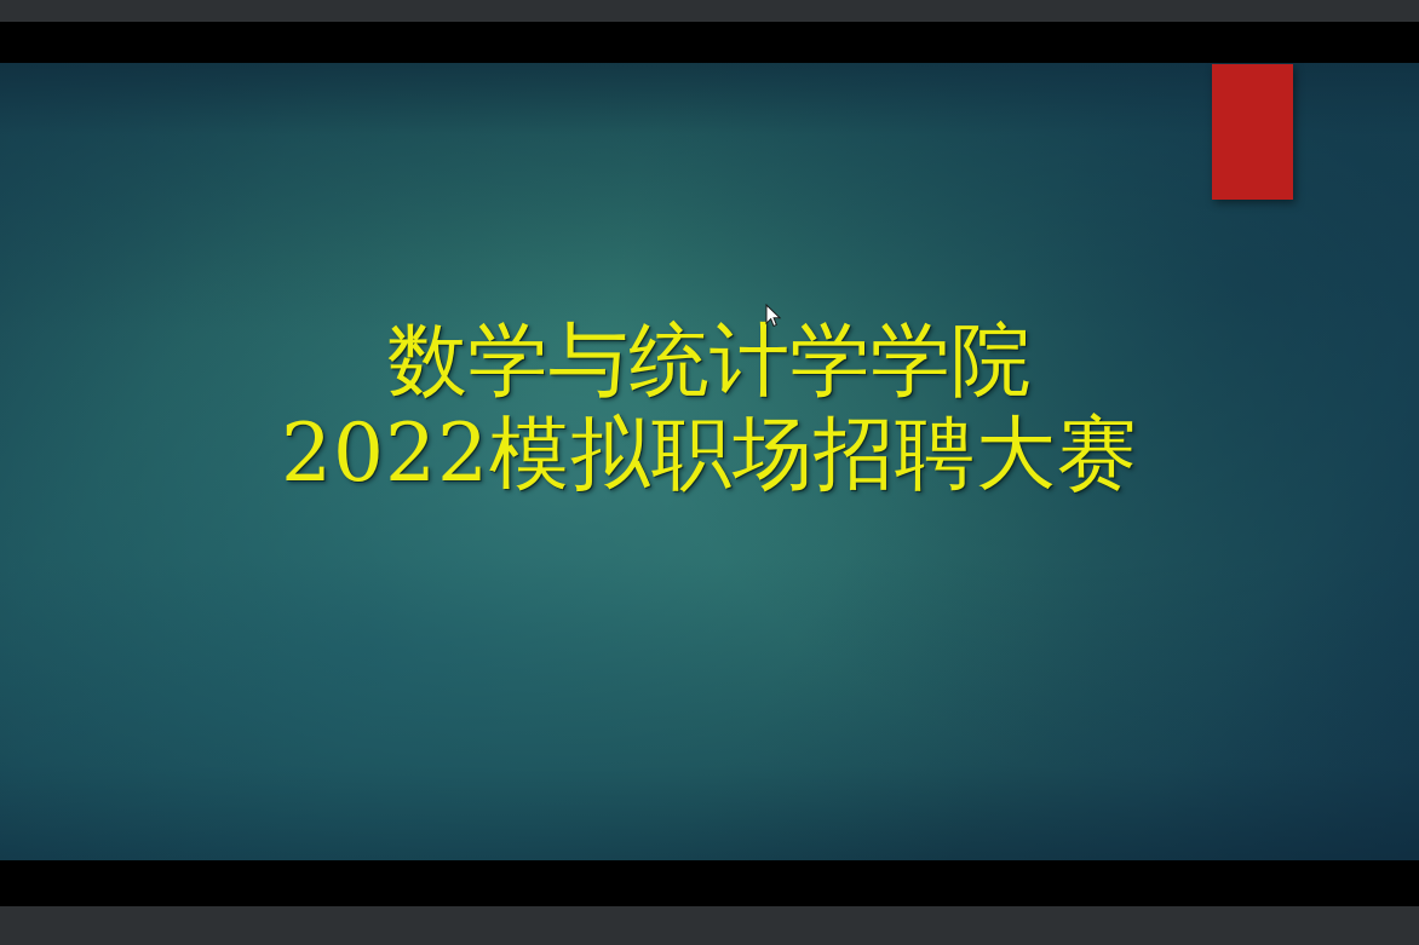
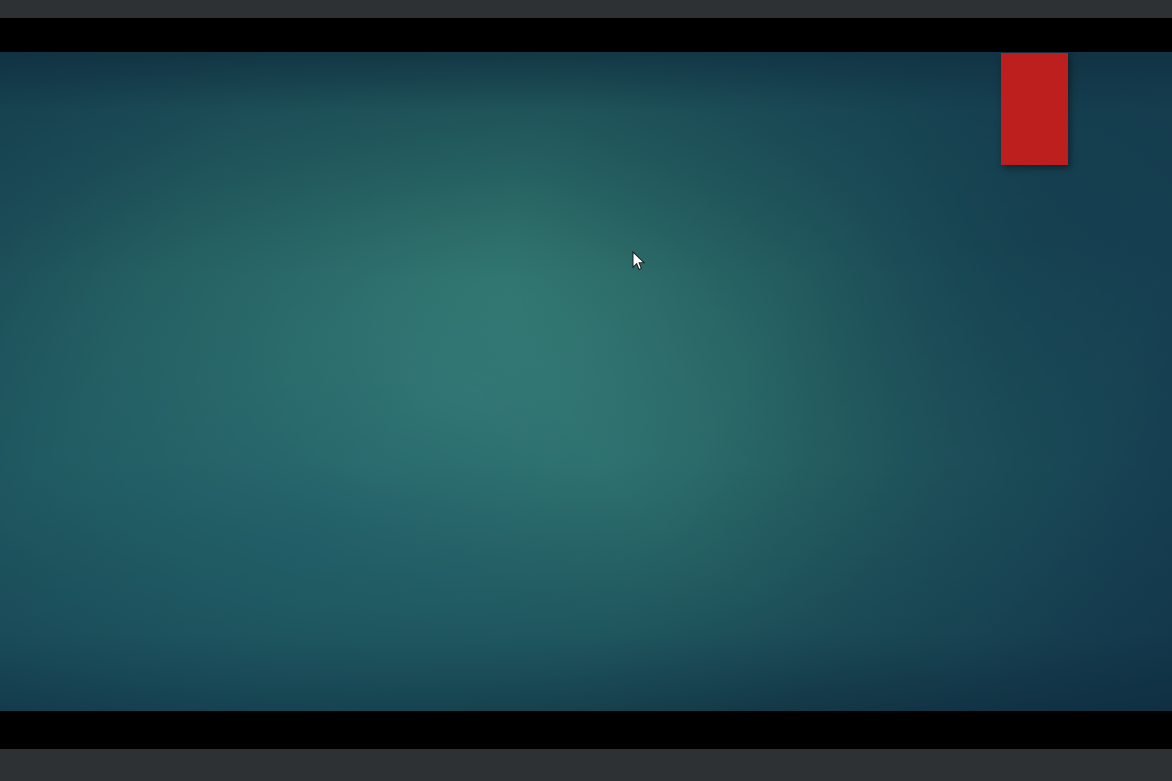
- 数学与统计学学院
- 2022模拟职场招聘大赛
